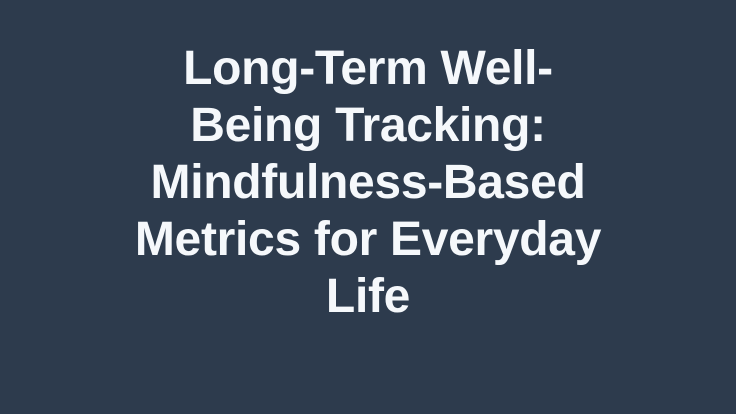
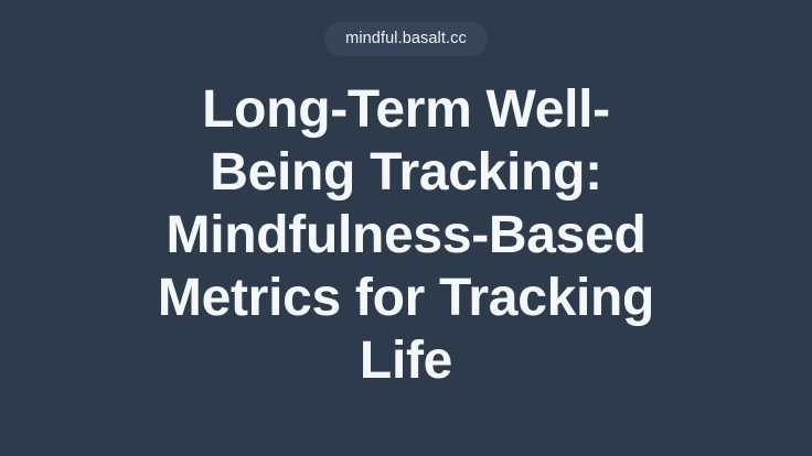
+ mindful.basalt.cc
- Long-Term Well-Being Tracking: Mindfulness-Based Metrics for Everyday Life
+ Long-Term Well-Being Tracking: Mindfulness-Based Metrics for Tracking Life
